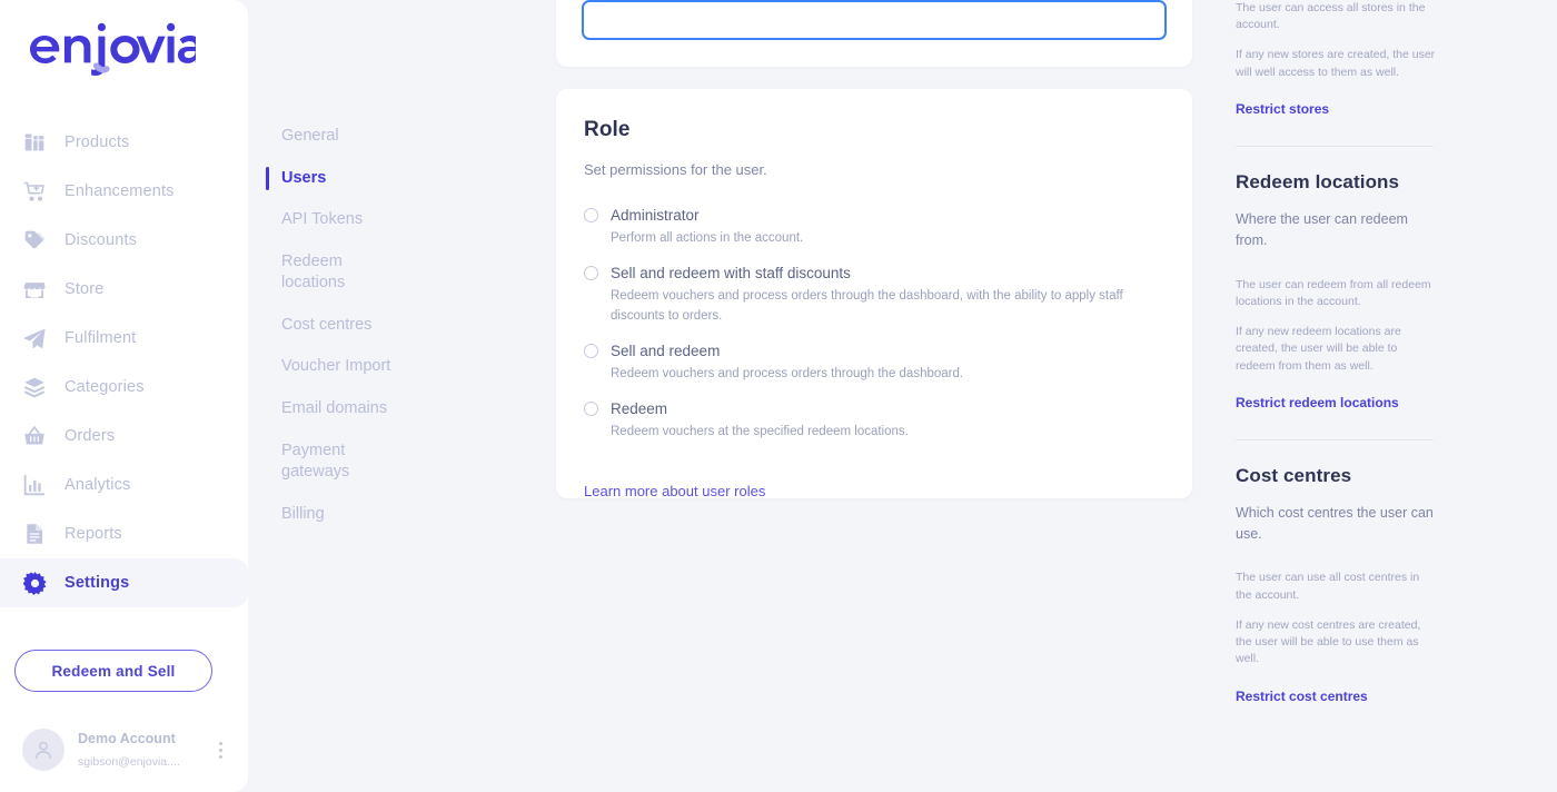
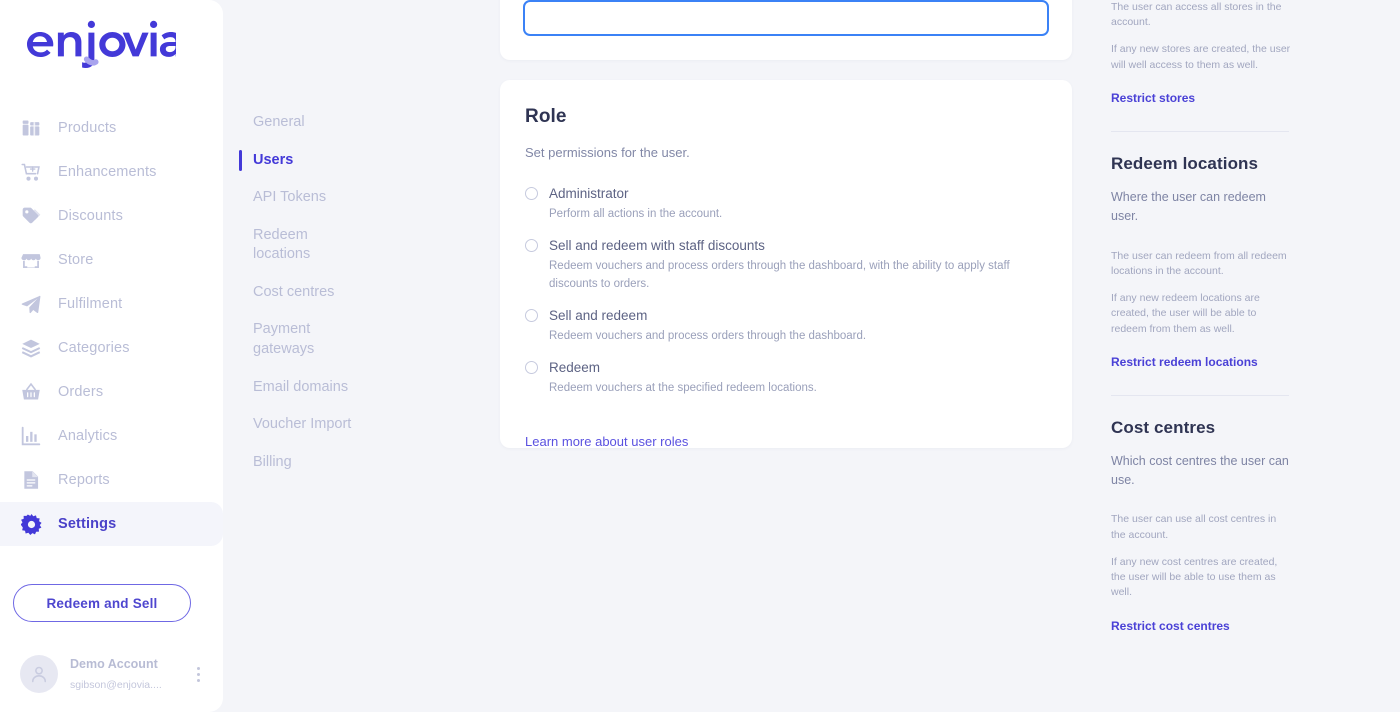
  Products
  Enhancements
  Discounts
  Store
  Fulfilment
  Categories
  Orders
  Analytics
  Reports
  Settings
  Redeem and Sell
  Demo Account sgibson@enjovia....
  General
  Users
  API Tokens
  Redeem locations
  Cost centres
- Voucher Import
+ Payment gateways
  Email domains
- Payment gateways
+ Voucher Import
  Billing
  Role
  Set permissions for the user.
  Administrator
  Perform all actions in the account.
  Sell and redeem with staff discounts
  Redeem vouchers and process orders through the dashboard, with the ability to apply staff discounts to orders.
  Sell and redeem
  Redeem vouchers and process orders through the dashboard.
  Redeem
  Redeem vouchers at the specified redeem locations.
  Learn more about user roles
  The user can access all stores in the account.
  If any new stores are created, the user will well access to them as well.
  Restrict stores
  Redeem locations
- Where the user can redeem from.
+ Where the user can redeem user.
  The user can redeem from all redeem locations in the account.
  If any new redeem locations are created, the user will be able to redeem from them as well.
  Restrict redeem locations
  Cost centres
  Which cost centres the user can use.
  The user can use all cost centres in the account.
  If any new cost centres are created, the user will be able to use them as well.
  Restrict cost centres
